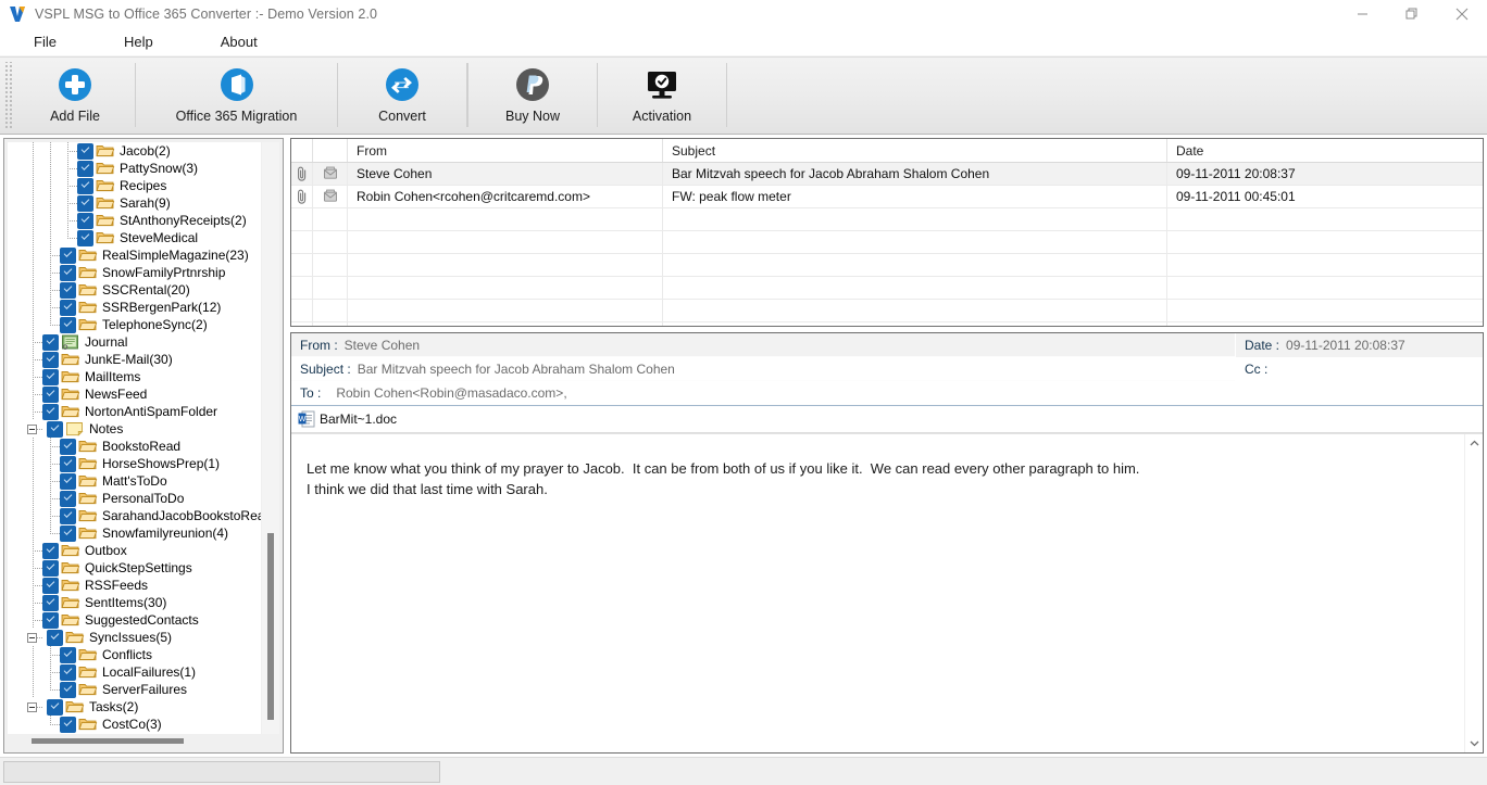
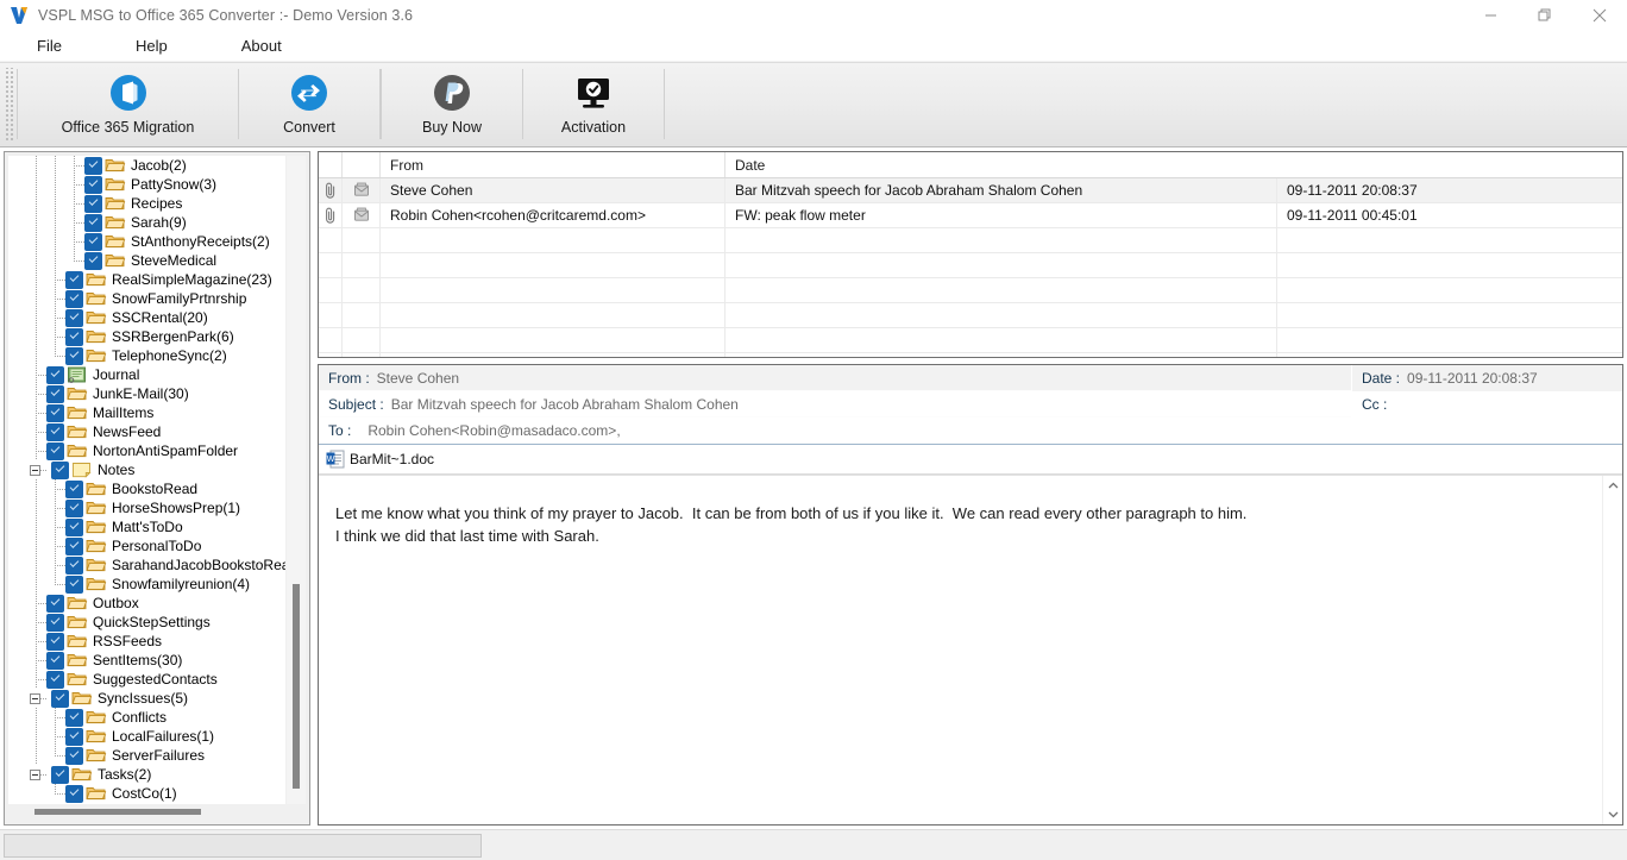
- VSPL MSG to Office 365 Converter :- Demo Version 2.0
+ VSPL MSG to Office 365 Converter :- Demo Version 3.6
  File
  Help
  About
- Add File
  Office 365 Migration
  Convert
  Buy Now
  Activation
  Jacob(2)
  PattySnow(3)
  Recipes
  Sarah(9)
  StAnthonyReceipts(2)
  SteveMedical
  RealSimpleMagazine(23)
  SnowFamilyPrtnrship
  SSCRental(20)
- SSRBergenPark(12)
+ SSRBergenPark(6)
  TelephoneSync(2)
  Journal
  JunkE-Mail(30)
  MailItems
  NewsFeed
  NortonAntiSpamFolder
  Notes
  BookstoRead
  HorseShowsPrep(1)
  Matt'sToDo
  PersonalToDo
  SarahandJacobBookstoRe
  Snowfamilyreunion(4)
  Outbox
  QuickStepSettings
  RSSFeeds
  SentItems(30)
  SuggestedContacts
  SyncIssues(5)
  Conflicts
  LocalFailures(1)
  ServerFailures
  Tasks(2)
- CostCo(3)
+ CostCo(1)
  From
- Subject
  Date
  Steve Cohen
  Bar Mitzvah speech for Jacob Abraham Shalom Cohen
  09-11-2011 20:08:37
  Robin Cohen<rcohen@critcaremd.com>
  FW: peak flow meter
  09-11-2011 00:45:01
  From :
  Steve Cohen
  Date :
  09-11-2011 20:08:37
  Subject :
  Bar Mitzvah speech for Jacob Abraham Shalom Cohen
  Cc :
  To :
  Robin Cohen<Robin@masadaco.com>,
  BarMit~1.doc
  Let me know what you think of my prayer to Jacob. It can be from both of us if you like it. We can read every other paragraph to him.
  I think we did that last time with Sarah.
